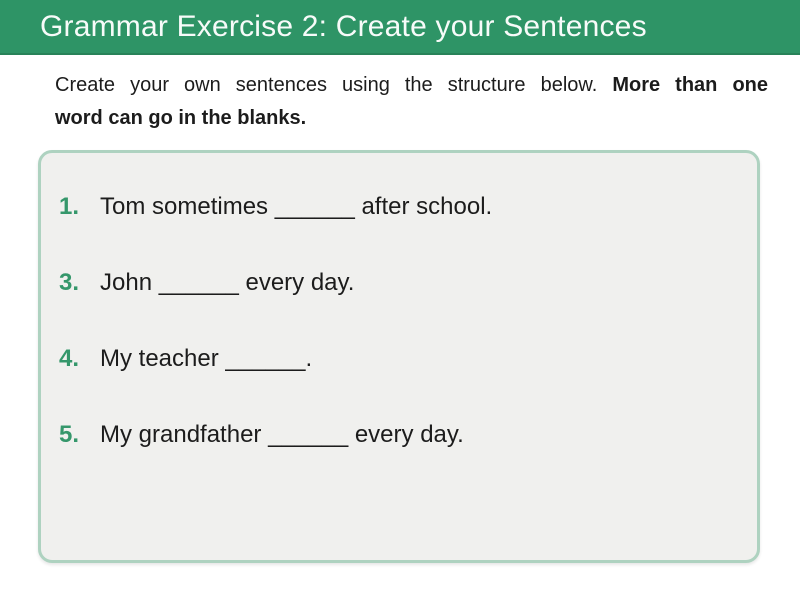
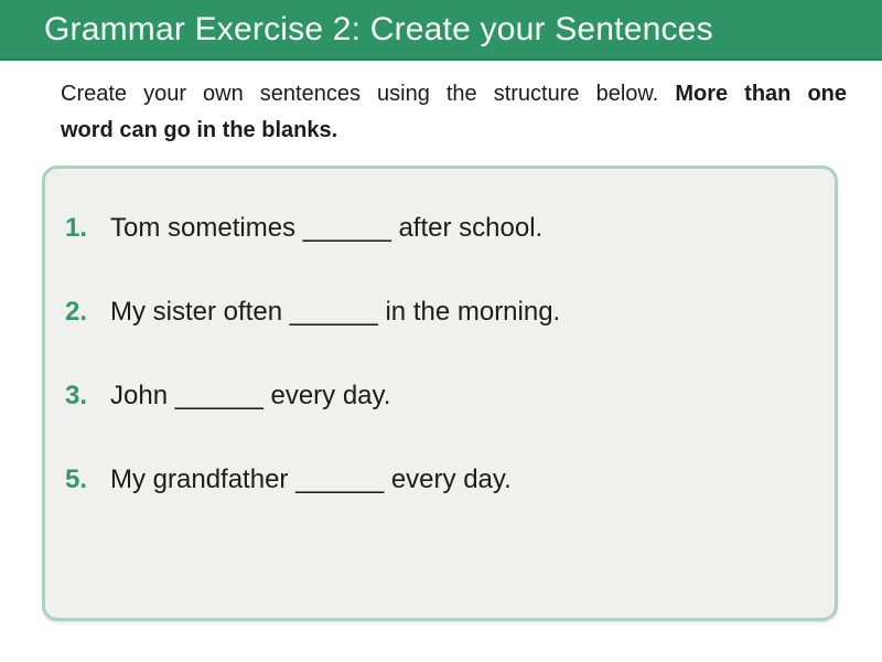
  Grammar Exercise 2: Create your Sentences
  Create your own sentences using the structure below. More than one
  word can go in the blanks.
  1.
  Tom sometimes ______ after school.
+ 2.
+ My sister often ______ in the morning.
  3.
  John ______ every day.
- 4.
- My teacher ______.
  5.
  My grandfather ______ every day.
